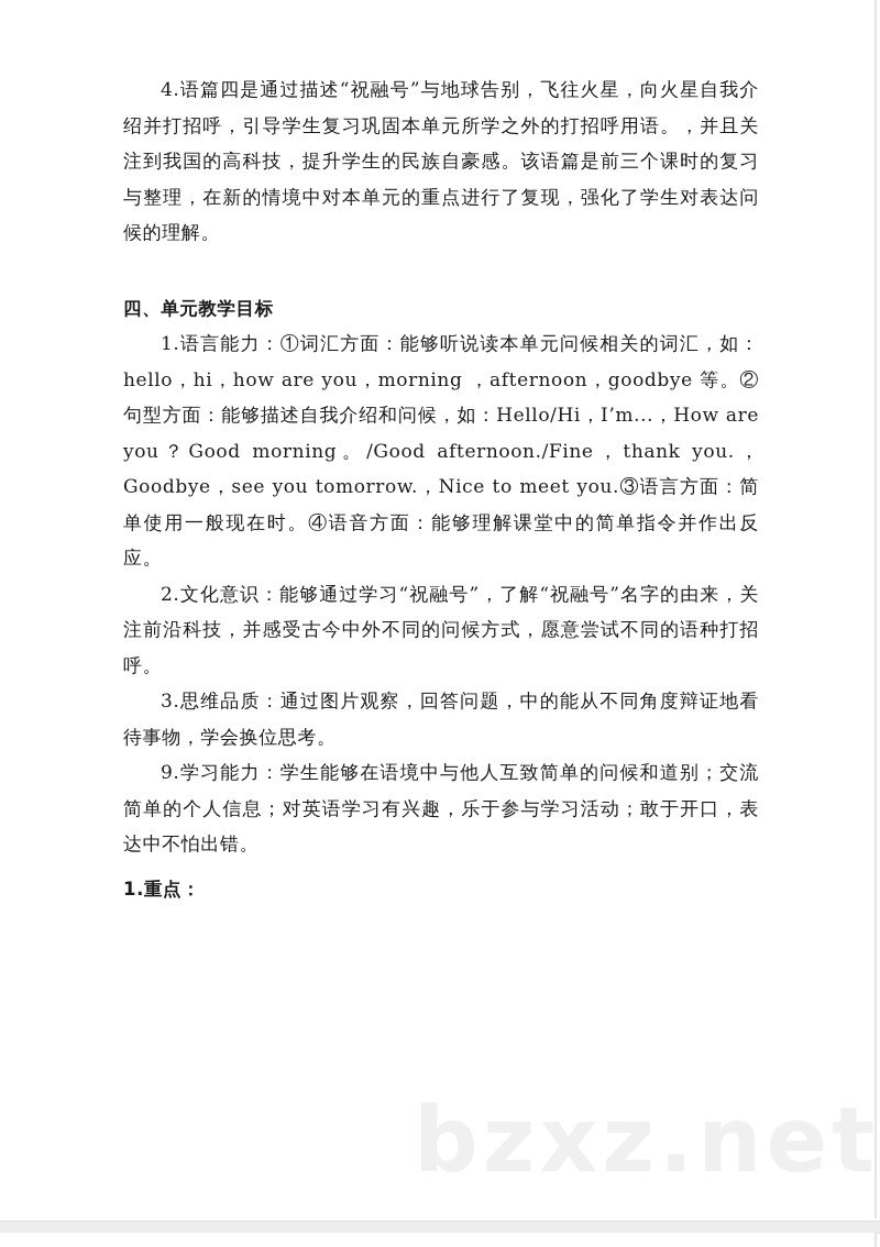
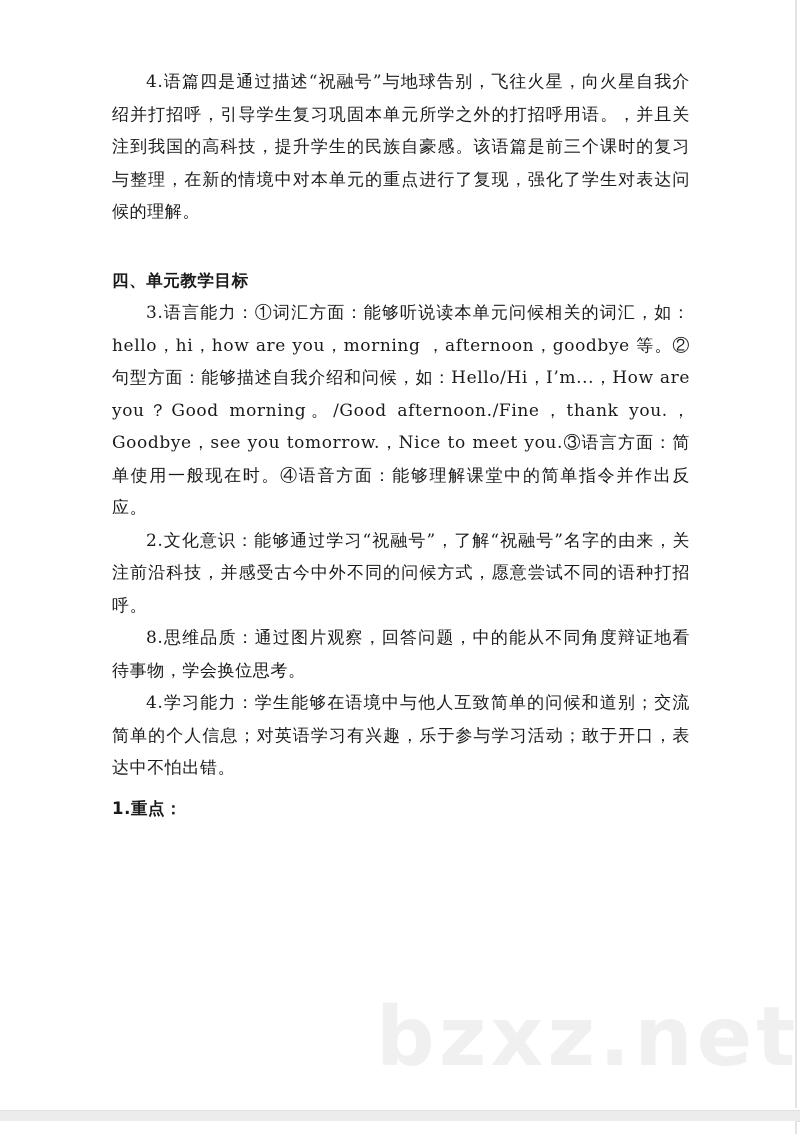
  4.语篇四是通过描述“祝融号”与地球告别，飞往火星，向火星自我介绍并打招呼，引导学生复习巩固本单元所学之外的打招呼用语。，并且关注到我国的高科技，提升学生的民族自豪感。该语篇是前三个课时的复习与整理，在新的情境中对本单元的重点进行了复现，强化了学生对表达问候的理解。
  四、单元教学目标
- 1.语言能力：①词汇方面：能够听说读本单元问候相关的词汇，如：hello，hi，how are you，morning ，afternoon，goodbye 等。②句型方面：能够描述自我介绍和问候，如：Hello/Hi，I’m...，How are you？Good morning。/Good afternoon./Fine，thank you.，Goodbye，see you tomorrow.，Nice to meet you.③语言方面：简单使用一般现在时。④语音方面：能够理解课堂中的简单指令并作出反应。
+ 3.语言能力：①词汇方面：能够听说读本单元问候相关的词汇，如：hello，hi，how are you，morning ，afternoon，goodbye 等。②句型方面：能够描述自我介绍和问候，如：Hello/Hi，I’m...，How are you？Good morning。/Good afternoon./Fine，thank you.，Goodbye，see you tomorrow.，Nice to meet you.③语言方面：简单使用一般现在时。④语音方面：能够理解课堂中的简单指令并作出反应。
  2.文化意识：能够通过学习“祝融号”，了解“祝融号”名字的由来，关注前沿科技，并感受古今中外不同的问候方式，愿意尝试不同的语种打招呼。
- 3.思维品质：通过图片观察，回答问题，中的能从不同角度辩证地看待事物，学会换位思考。
+ 8.思维品质：通过图片观察，回答问题，中的能从不同角度辩证地看待事物，学会换位思考。
- 9.学习能力：学生能够在语境中与他人互致简单的问候和道别；交流简单的个人信息；对英语学习有兴趣，乐于参与学习活动；敢于开口，表达中不怕出错。
+ 4.学习能力：学生能够在语境中与他人互致简单的问候和道别；交流简单的个人信息；对英语学习有兴趣，乐于参与学习活动；敢于开口，表达中不怕出错。
  1.重点：
  bzxz.net
